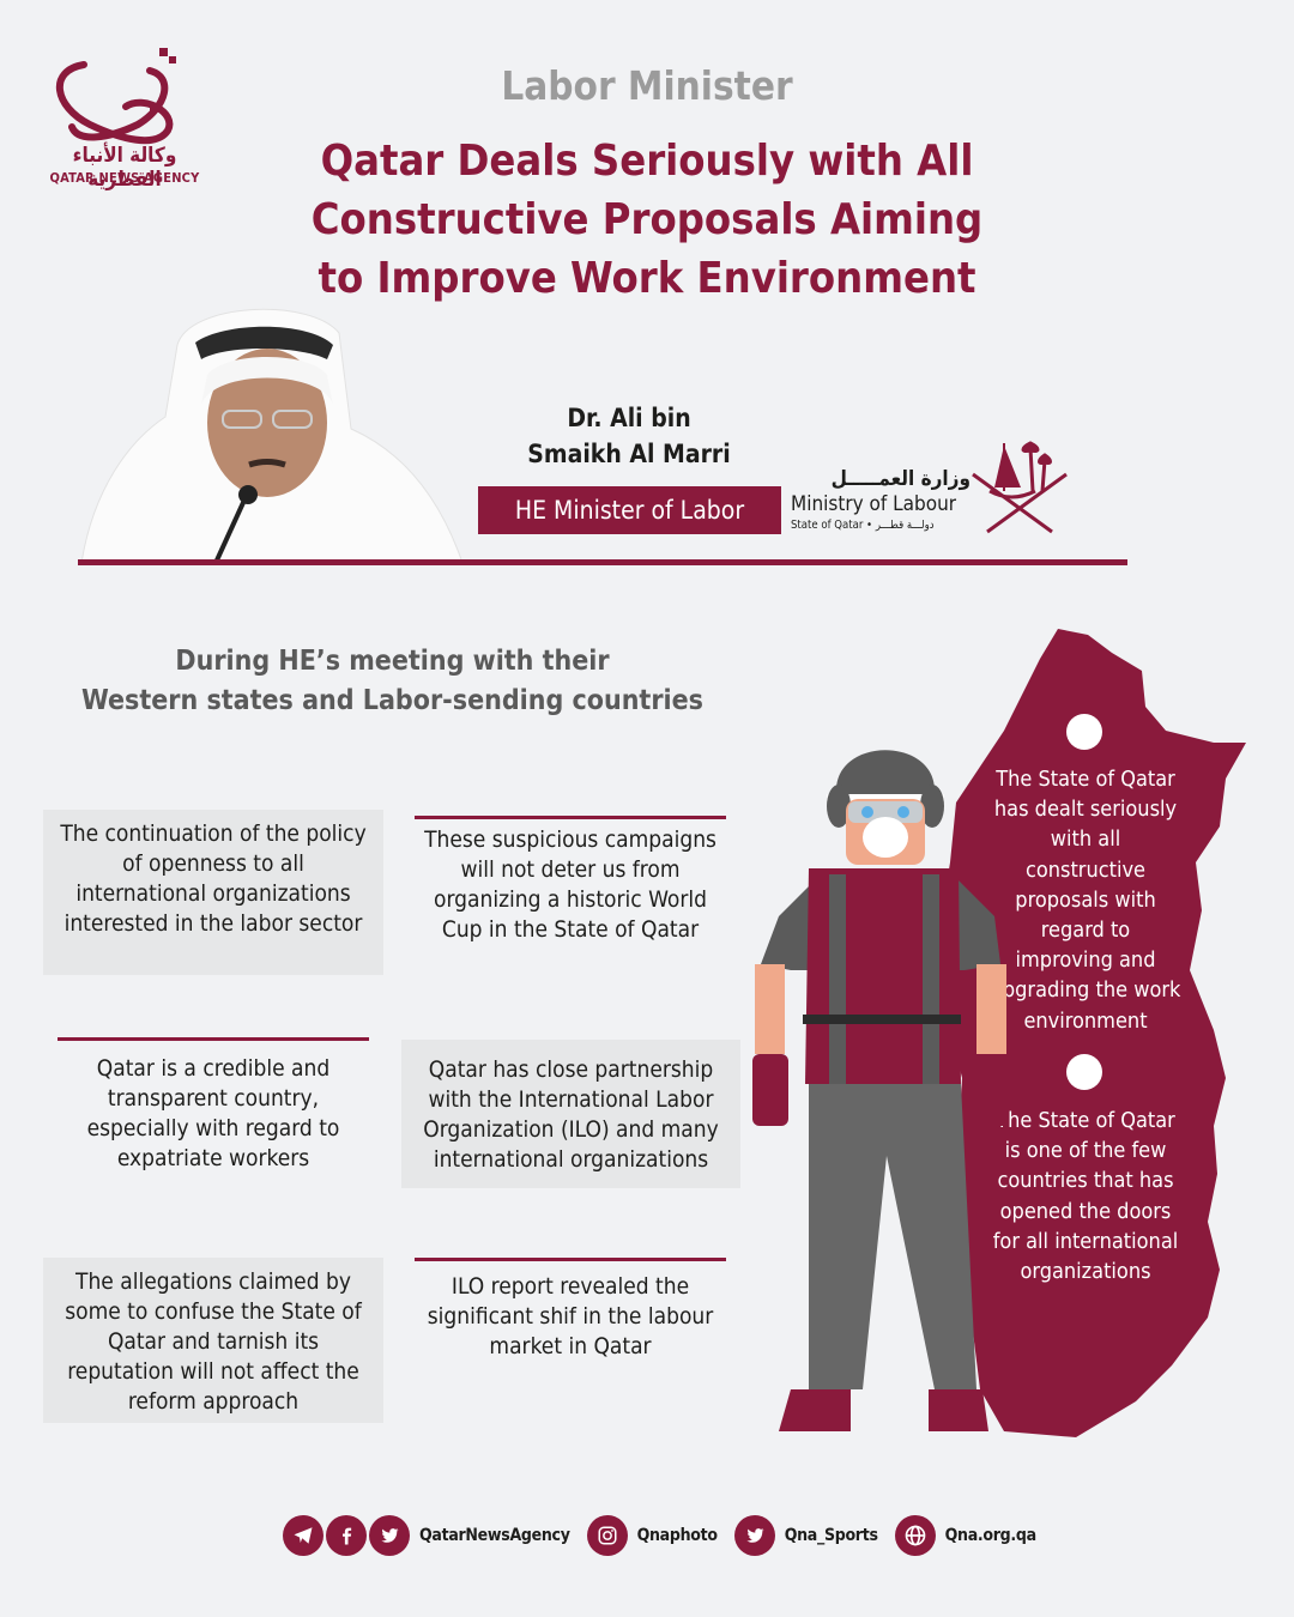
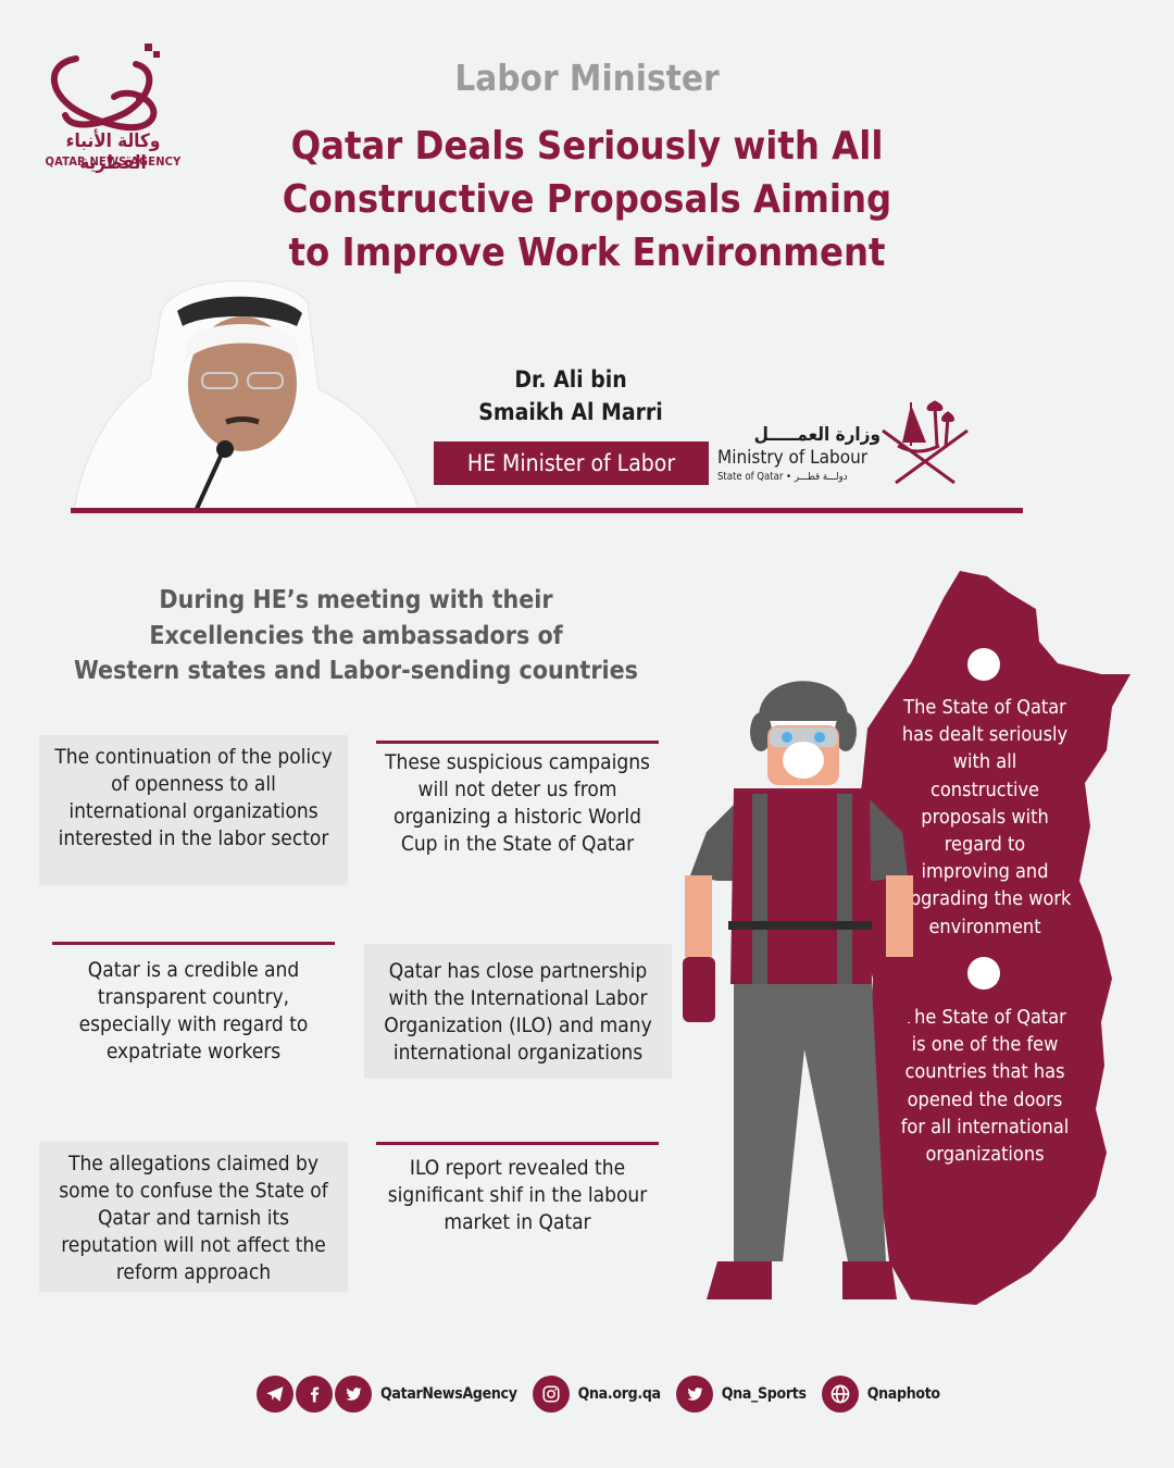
  وكالة الأنباء القطرية
  QATAR NEWS AGENCY
  Labor Minister
  Qatar Deals Seriously with All
  Constructive Proposals Aiming
  to Improve Work Environment
  Dr. Ali bin
  Smaikh Al Marri
  HE Minister of Labor
  وزارة العمـــــل
  Ministry of Labour
  State of Qatar • دولـــة قطـــر
  During HE’s meeting with their
+ Excellencies the ambassadors of
  Western states and Labor-sending countries
  The continuation of the policy of openness to all international organizations interested in the labor sector
  These suspicious campaigns will not deter us from organizing a historic World Cup in the State of Qatar
  Qatar is a credible and transparent country, especially with regard to expatriate workers
  Qatar has close partnership with the International Labor Organization (ILO) and many international organizations
  The allegations claimed by some to confuse the State of Qatar and tarnish its reputation will not affect the reform approach
  ILO report revealed the significant shif in the labour market in Qatar
  The State of Qatar has dealt seriously with all constructive proposals with regard to improving and pgrading the work environment
  he State of Qatar is one of the few countries that has opened the doors for all international organizations
  QatarNewsAgency
- Qnaphoto
+ Qna.org.qa
  Qna_Sports
- Qna.org.qa
+ Qnaphoto
